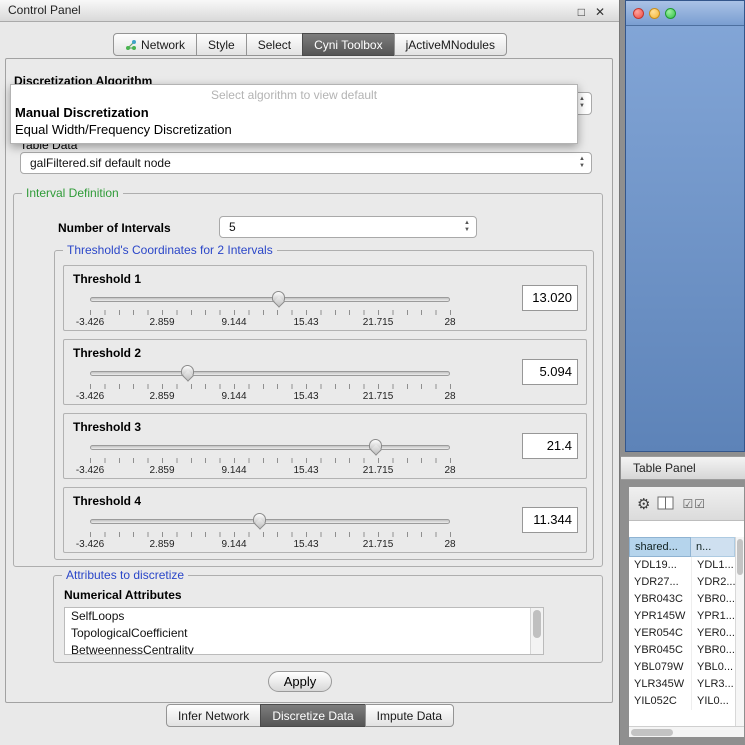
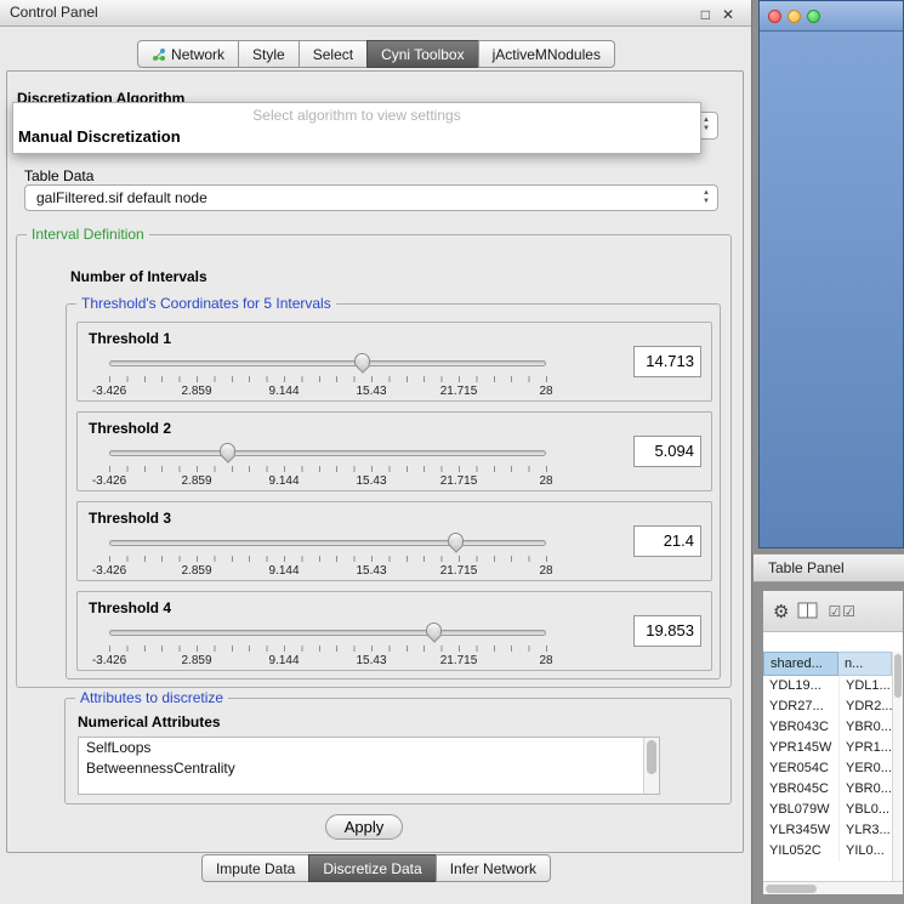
  Control Panel
  □
  ✕
  Network
  Style
  Select
  Cyni Toolbox
  jActiveMNodules
  Discretization Algorithm
- Select algorithm to view default
+ Select algorithm to view settings
  Manual Discretization
- Equal Width/Frequency Discretization
  Table Data
  galFiltered.sif default node
  Interval Definition
  Number of Intervals
- 5
- Threshold's Coordinates for 2 Intervals
+ Threshold's Coordinates for 5 Intervals
  Threshold 1
  -3.426
  2.859
  9.144
  15.43
  21.715
  28
- 13.020
+ 14.713
  Threshold 2
  -3.426
  2.859
  9.144
  15.43
  21.715
  28
  5.094
  Threshold 3
  -3.426
  2.859
  9.144
  15.43
  21.715
  28
  21.4
  Threshold 4
  -3.426
  2.859
  9.144
  15.43
  21.715
  28
- 11.344
+ 19.853
  Attributes to discretize
  Numerical Attributes
  SelfLoops
- TopologicalCoefficient
  BetweennessCentrality
  Apply
- Infer Network
+ Impute Data
  Discretize Data
- Impute Data
+ Infer Network
  Table Panel
  ⚙
  ☑☑
  shared...
  n...
  YDL19...
  YDL1...
  YDR27...
  YDR2...
  YBR043C
  YBR0...
  YPR145W
  YPR1...
  YER054C
  YER0...
  YBR045C
  YBR0...
  YBL079W
  YBL0...
  YLR345W
  YLR3...
  YIL052C
  YIL0...
